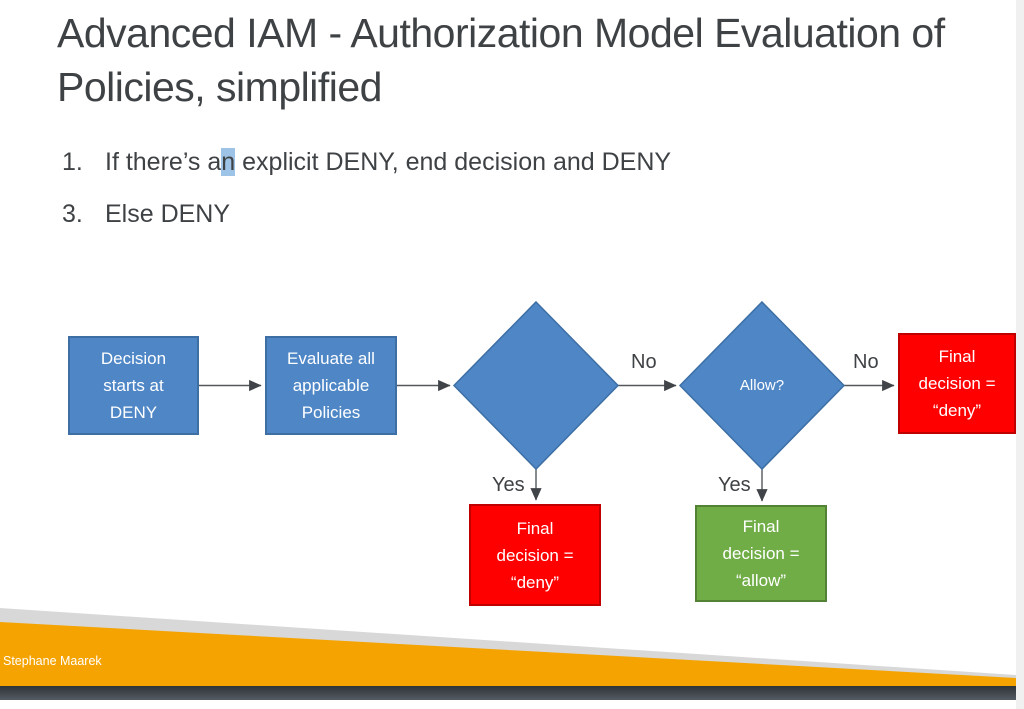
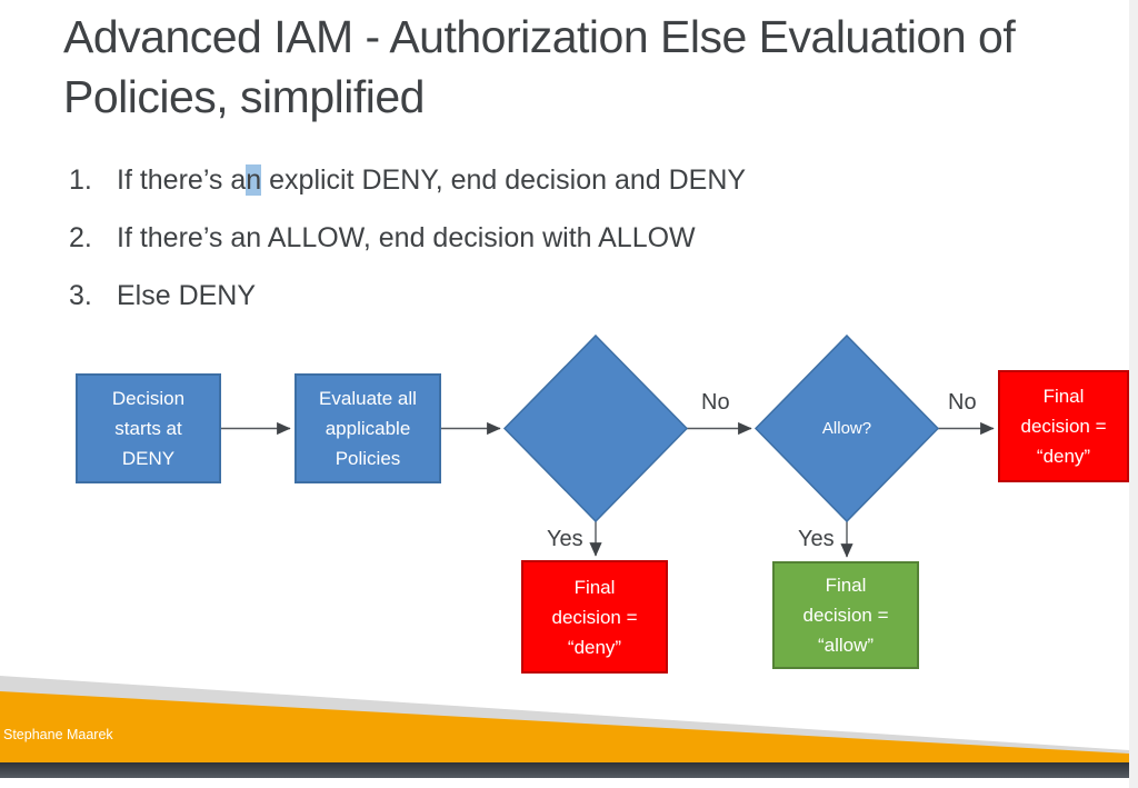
- Advanced IAM - Authorization Model Evaluation of Policies, simplified
+ Advanced IAM - Authorization Else Evaluation of Policies, simplified
  1.
  If there’s an explicit DENY, end decision and DENY
+ 2.
+ If there’s an ALLOW, end decision with ALLOW
  3.
  Else DENY
  Decision starts at DENY
  Evaluate all applicable Policies
  Allow?
  Final decision = “deny”
  Final decision = “deny”
  Final decision = “allow”
  No
  No
  Yes
  Yes
  Stephane Maarek
